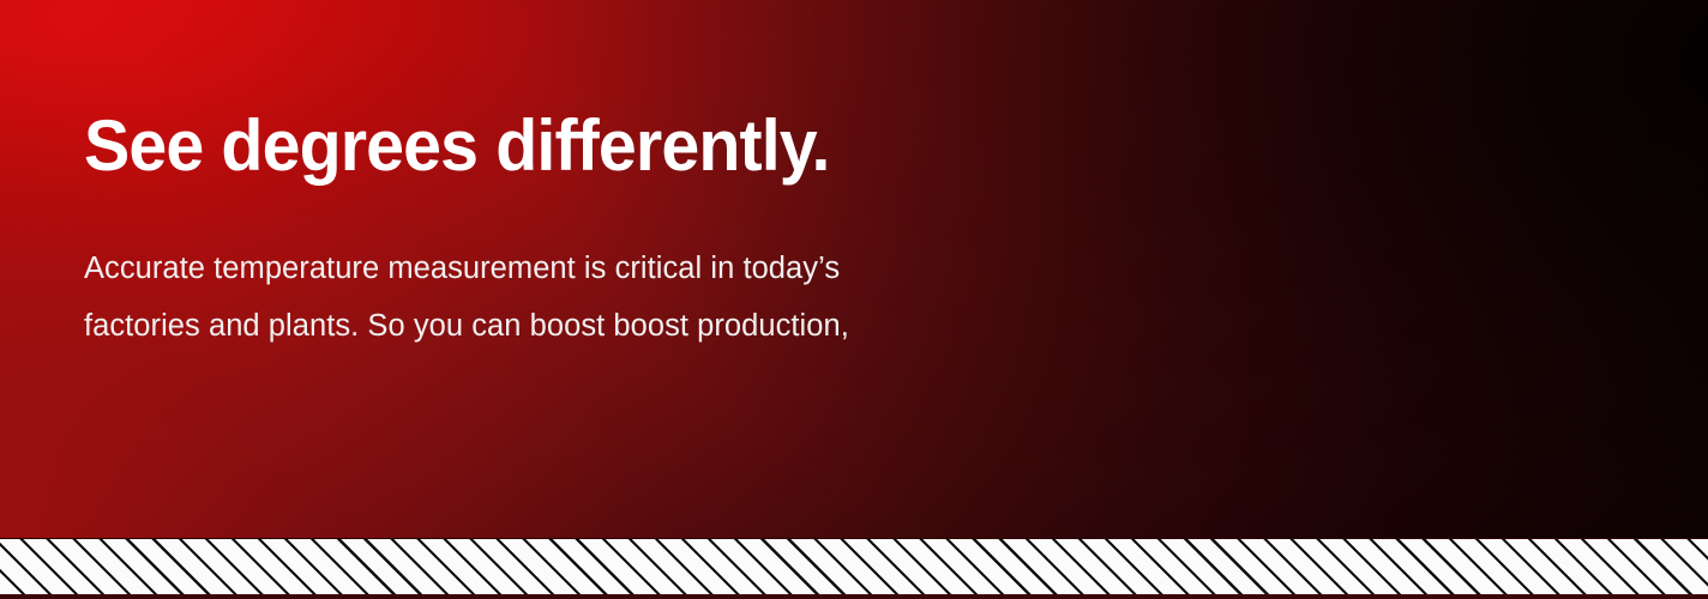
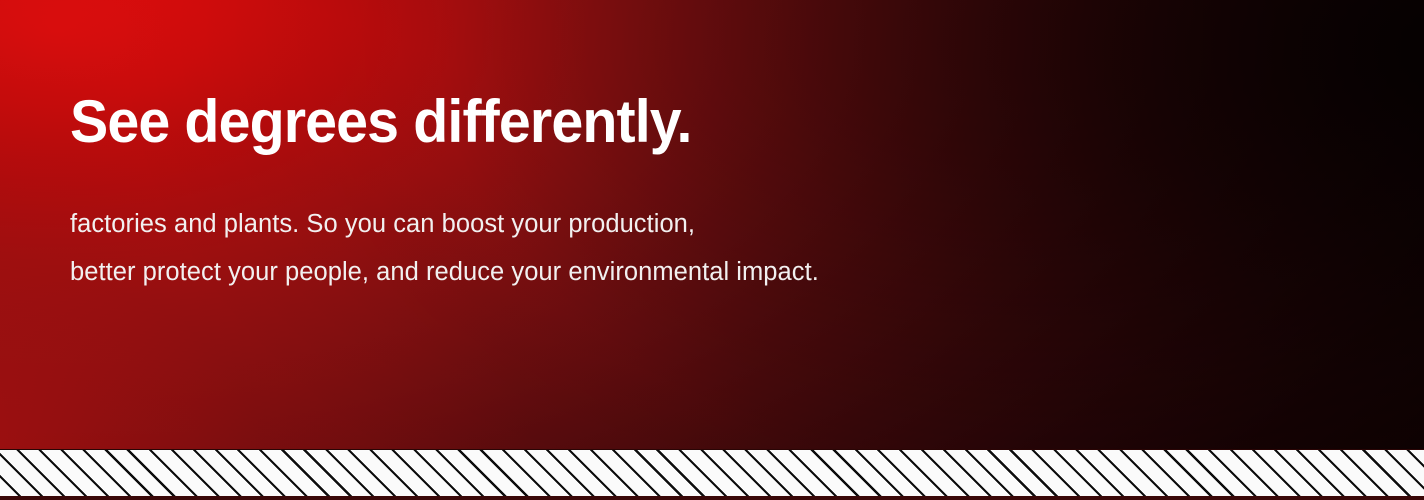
  See degrees differently.
- Accurate temperature measurement is critical in today’s
- factories and plants. So you can boost boost production,
+ factories and plants. So you can boost your production,
+ better protect your people, and reduce your environmental impact.
